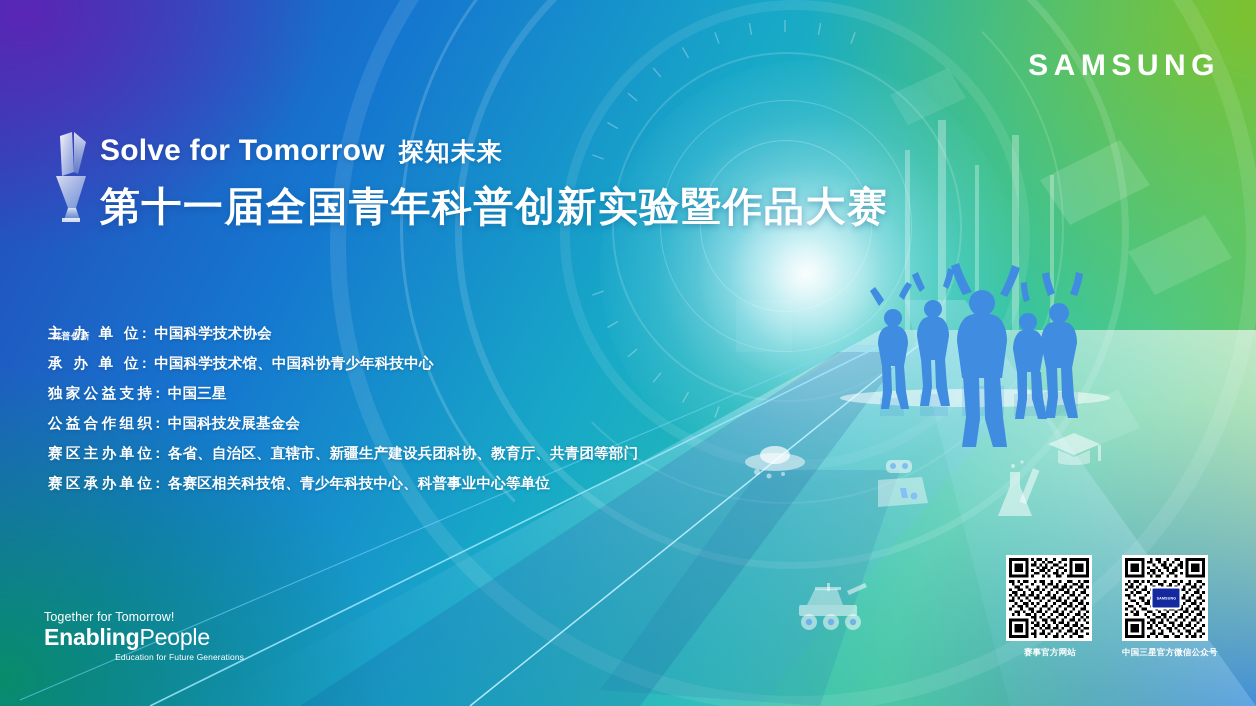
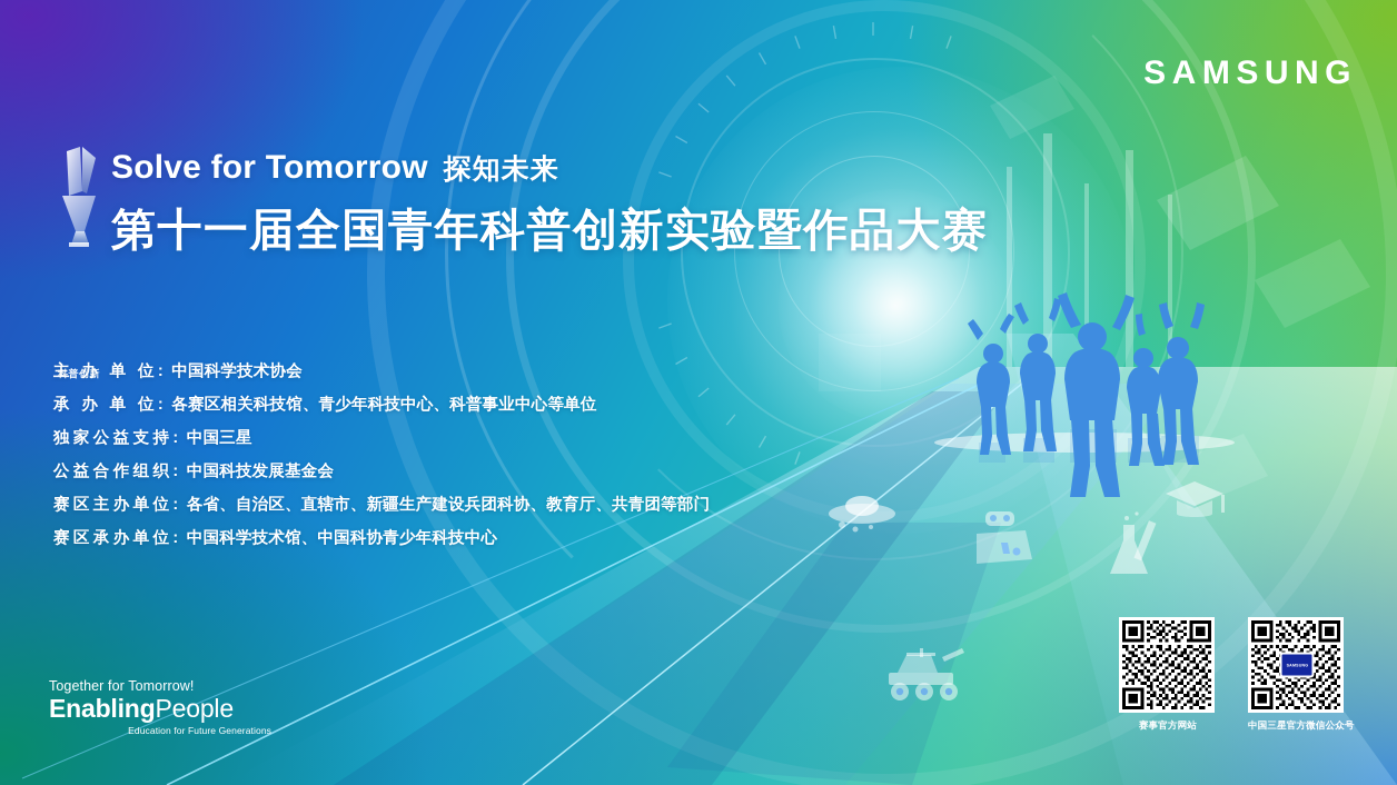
  SAMSUNG
  科普创新
  Solve for Tomorrow 探知未来
  第十一届全国青年科普创新实验暨作品大赛
  主 办 单 位: 中国科学技术协会
- 承 办 单 位: 中国科学技术馆、中国科协青少年科技中心
+ 承 办 单 位: 各赛区相关科技馆、青少年科技中心、科普事业中心等单位
  独家公益支持: 中国三星
  公益合作组织: 中国科技发展基金会
  赛区主办单位: 各省、自治区、直辖市、新疆生产建设兵团科协、教育厅、共青团等部门
- 赛区承办单位: 各赛区相关科技馆、青少年科技中心、科普事业中心等单位
+ 赛区承办单位: 中国科学技术馆、中国科协青少年科技中心
  Together for Tomorrow!
  EnablingPeople
  Education for Future Generations
  赛事官方网站
  中国三星官方微信公众号
